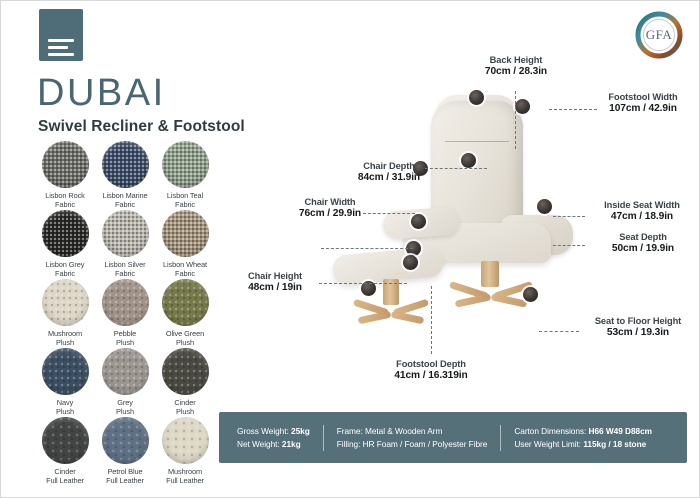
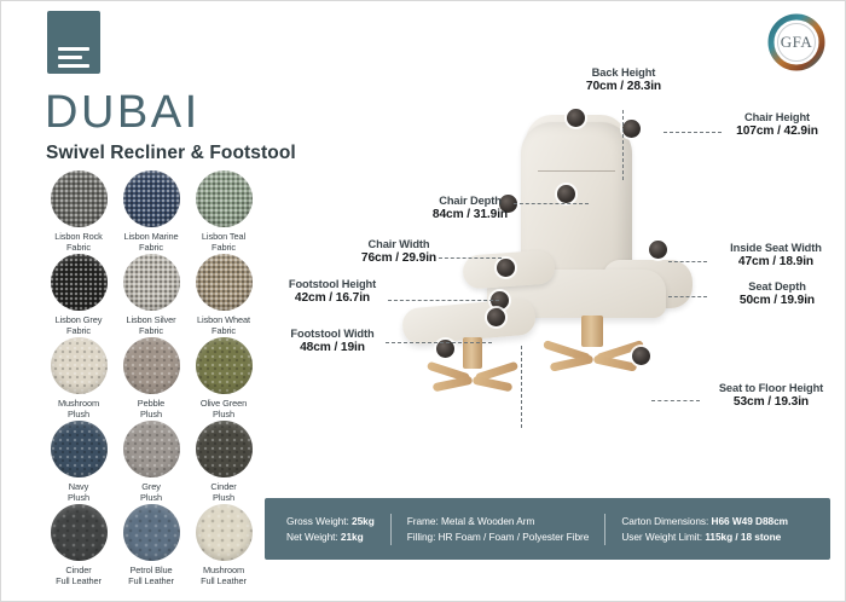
  GFA
  DUBAI
  Swivel Recliner & Footstool
  Lisbon Rock
  Fabric
  Lisbon Marine
  Fabric
  Lisbon Teal
  Fabric
  Lisbon Grey
  Fabric
  Lisbon Silver
  Fabric
  Lisbon Wheat
  Fabric
  Mushroom
  Plush
  Pebble
  Plush
  Olive Green
  Plush
  Navy
  Plush
  Grey
  Plush
  Cinder
  Plush
  Cinder
  Full Leather
  Petrol Blue
  Full Leather
  Mushroom
  Full Leather
  Back Height
  70cm / 28.3in
- Footstool Width
+ Chair Height
  107cm / 42.9in
  Chair Depth
  84cm / 31.9in
  Chair Width
  76cm / 29.9in
+ Footstool Height
+ 42cm / 16.7in
- Chair Height
+ Footstool Width
  48cm / 19in
- Footstool Depth
- 41cm / 16.319in
  Inside Seat Width
  47cm / 18.9in
  Seat Depth
  50cm / 19.9in
  Seat to Floor Height
  53cm / 19.3in
  Gross Weight: 25kg
  Net Weight: 21kg
  Frame: Metal & Wooden Arm
  Filling: HR Foam / Foam / Polyester Fibre
  Carton Dimensions: H66 W49 D88cm
  User Weight Limit: 115kg / 18 stone
